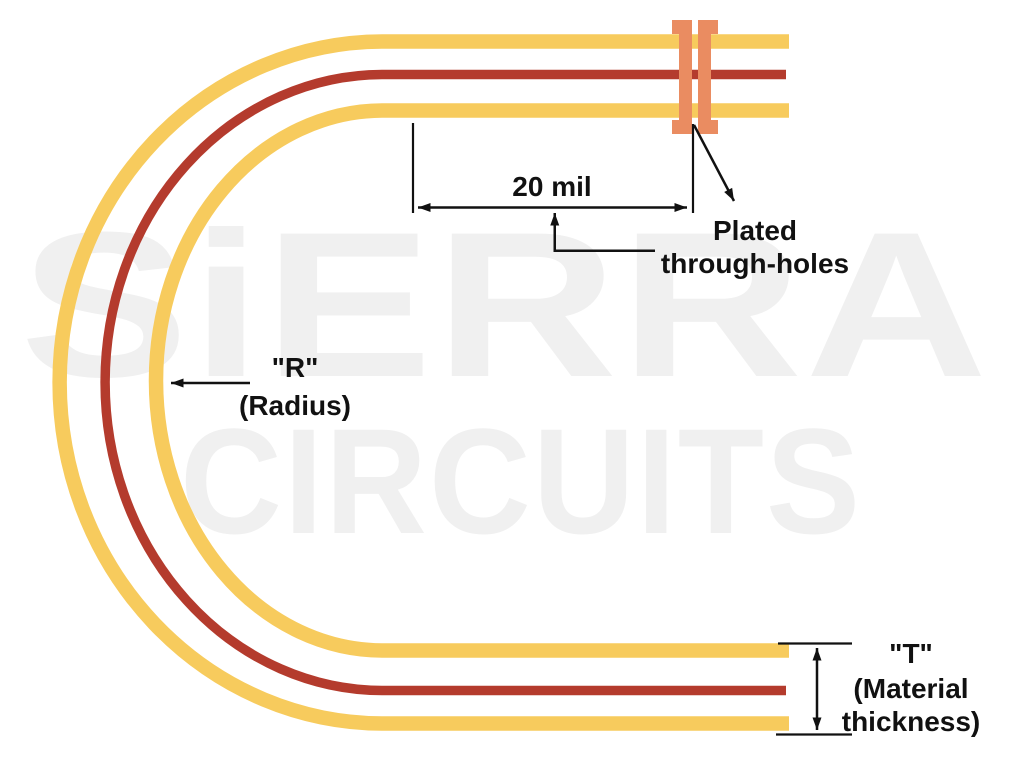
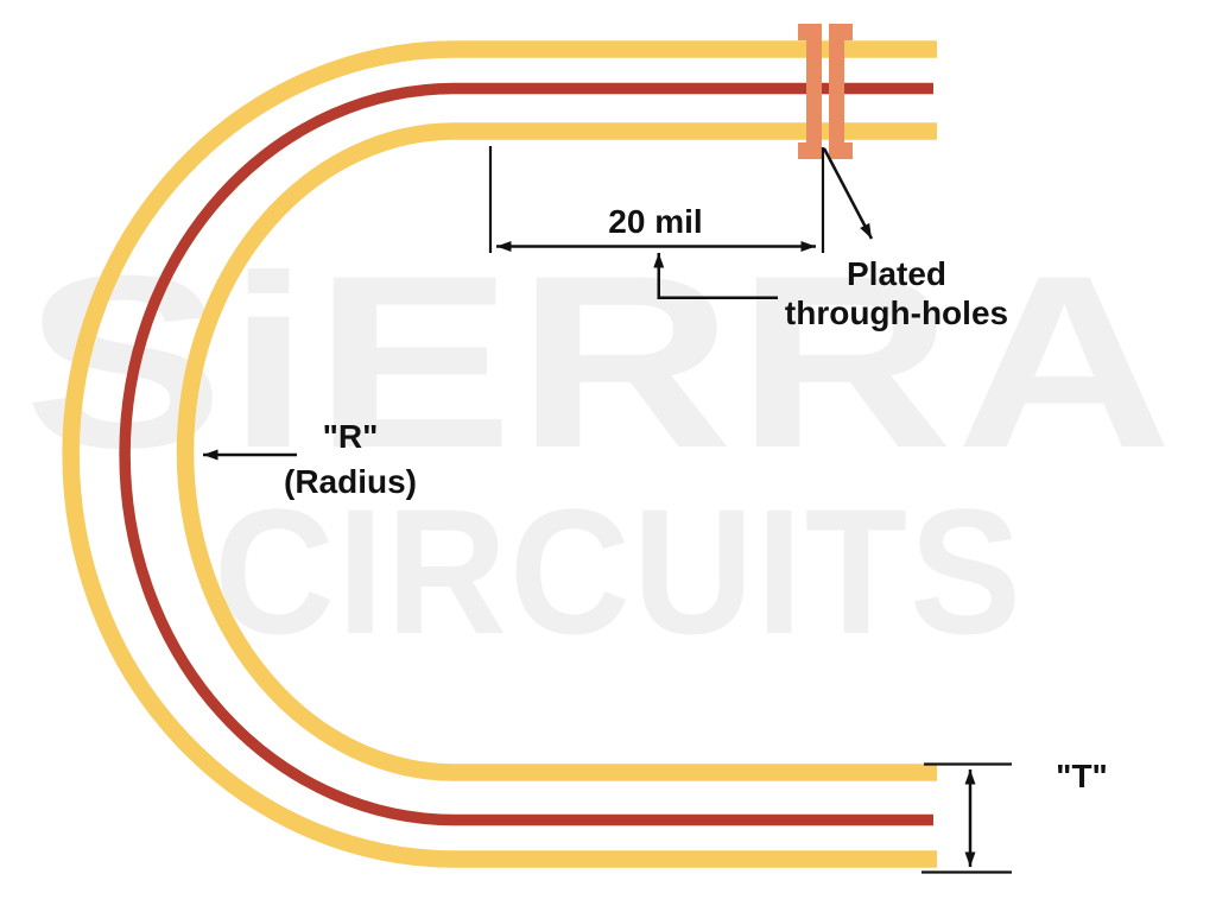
  SiERRA
  CIRCUITS
  20 mil
  Plated
  through-holes
  "R"
  (Radius)
  "T"
- (Material
- thickness)
